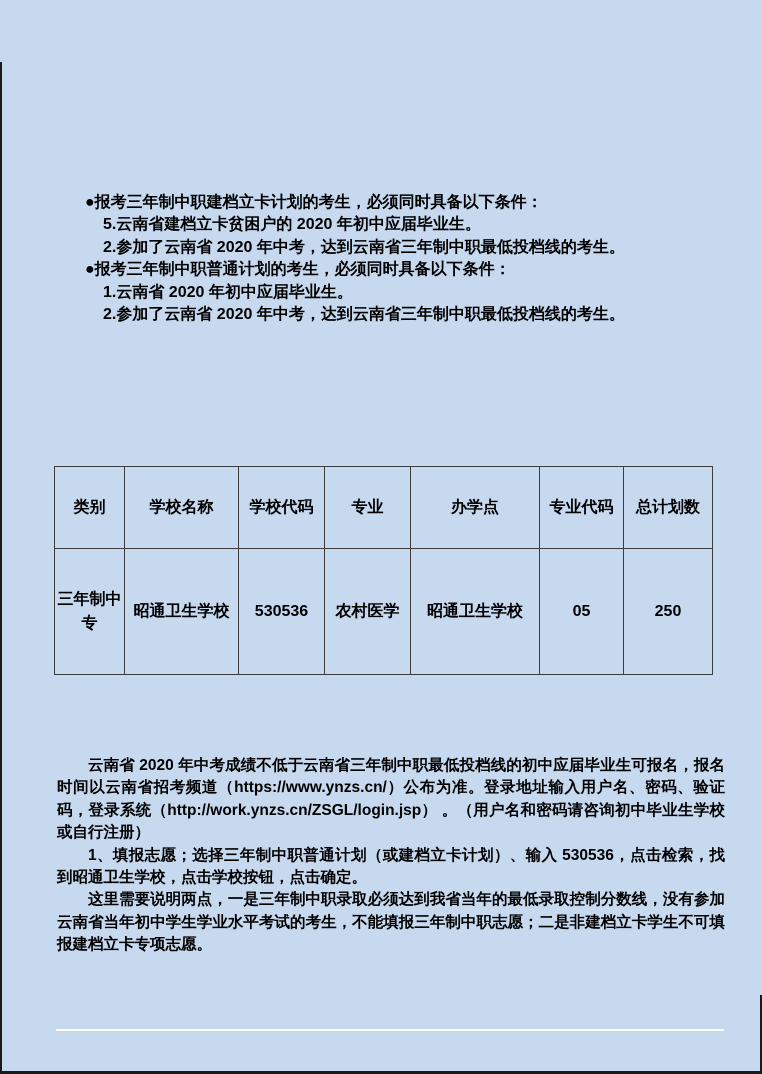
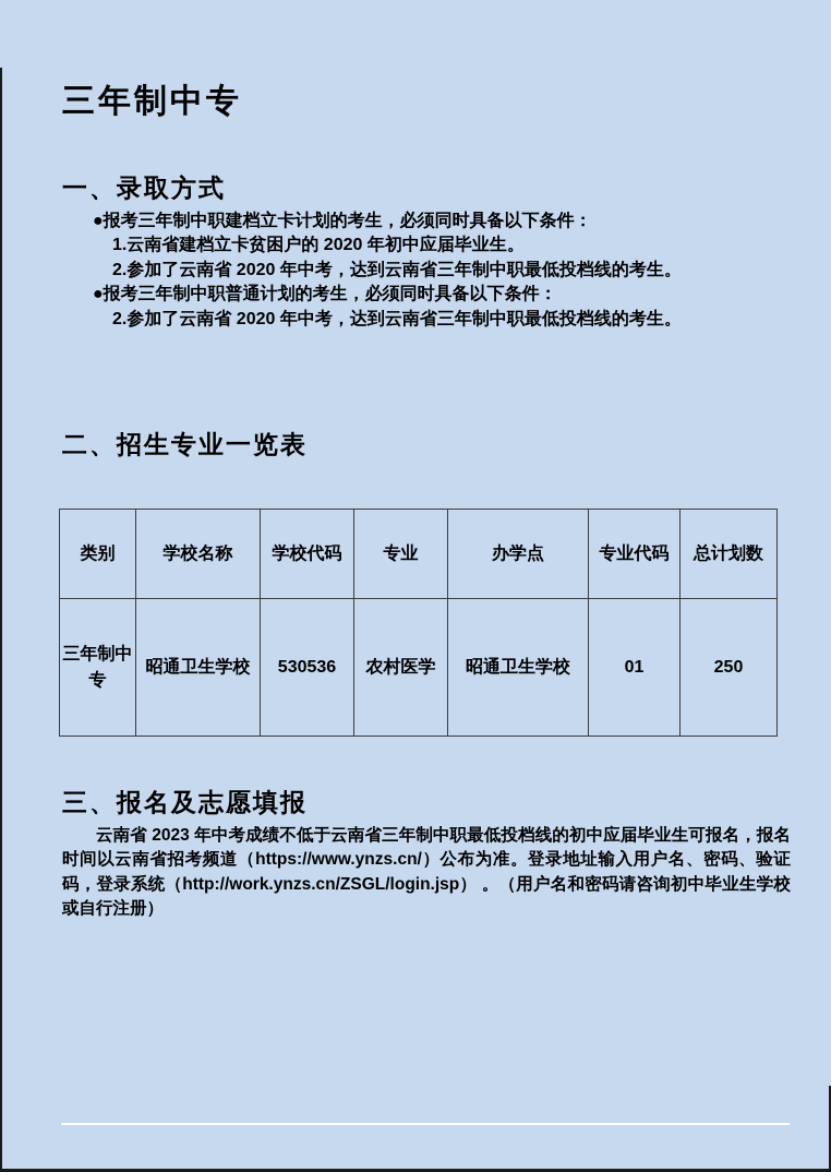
+ 三年制中专
+ 一、录取方式
  ●报考三年制中职建档立卡计划的考生，必须同时具备以下条件：
- 5.云南省建档立卡贫困户的 2020 年初中应届毕业生。
+ 1.云南省建档立卡贫困户的 2020 年初中应届毕业生。
  2.参加了云南省 2020 年中考，达到云南省三年制中职最低投档线的考生。
  ●报考三年制中职普通计划的考生，必须同时具备以下条件：
- 1.云南省 2020 年初中应届毕业生。
  2.参加了云南省 2020 年中考，达到云南省三年制中职最低投档线的考生。
+ 二、招生专业一览表
  类别	学校名称	学校代码	专业	办学点	专业代码	总计划数
- 三年制中专	昭通卫生学校	530536	农村医学	昭通卫生学校	05	250
+ 三年制中专	昭通卫生学校	530536	农村医学	昭通卫生学校	01	250
+ 三、报名及志愿填报
- 云南省 2020 年中考成绩不低于云南省三年制中职最低投档线的初中应届毕业生可报名，报名时间以云南省招考频道（https://www.ynzs.cn/）公布为准。登录地址输入用户名、密码、验证码，登录系统（http://work.ynzs.cn/ZSGL/login.jsp） 。（用户名和密码请咨询初中毕业生学校或自行注册）
+ 云南省 2023 年中考成绩不低于云南省三年制中职最低投档线的初中应届毕业生可报名，报名时间以云南省招考频道（https://www.ynzs.cn/）公布为准。登录地址输入用户名、密码、验证码，登录系统（http://work.ynzs.cn/ZSGL/login.jsp） 。（用户名和密码请咨询初中毕业生学校或自行注册）
- 1、填报志愿；选择三年制中职普通计划（或建档立卡计划）、输入 530536，点击检索，找到昭通卫生学校，点击学校按钮，点击确定。
- 这里需要说明两点，一是三年制中职录取必须达到我省当年的最低录取控制分数线，没有参加云南省当年初中学生学业水平考试的考生，不能填报三年制中职志愿；二是非建档立卡学生不可填报建档立卡专项志愿。
